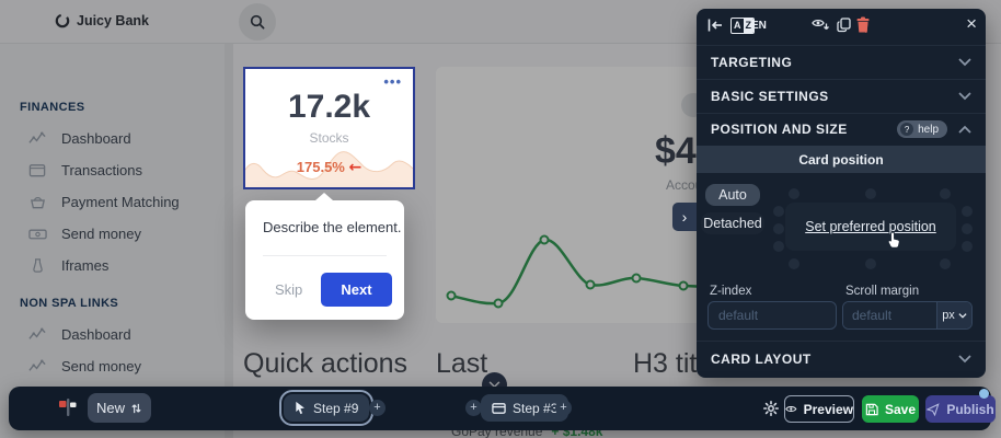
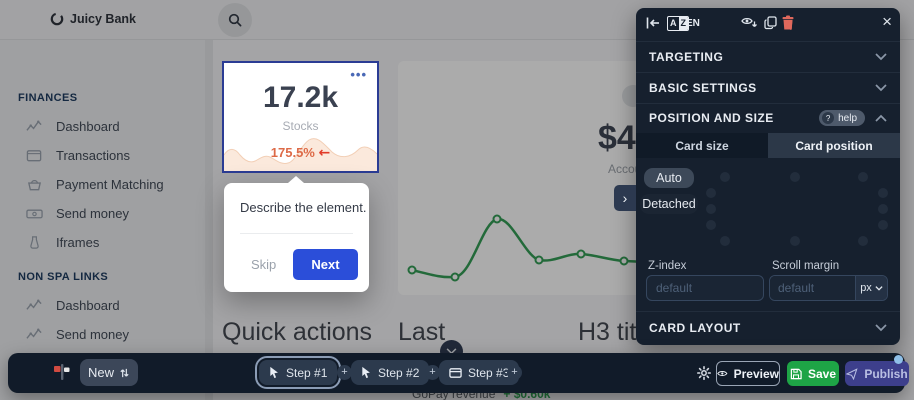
  Juicy Bank
  FINANCES
  Dashboard
  Transactions
  Payment Matching
  Send money
  Iframes
  NON SPA LINKS
  Dashboard
  Send money
  $4
  Acco
  Quick actions
  Last
  H3 tit
- GoPay revenue + $1.48k
+ GoPay revenue + $0.60k
  •••
  17.2k
  Stocks
  175.5% ←
  Describe the element.
  Skip
  Next
  ›
  A
  Z
  EN
  ×
  TARGETING
  BASIC SETTINGS
  POSITION AND SIZE
  ?
  help
+ Card size
  Card position
  Auto
  Detached
- Set preferred position
  Z-index
  default
  Scroll margin
  default
  px
  CARD LAYOUT
  New
- Step #9
+ Step #1
  +
+ Step #2
  +
  Step #
  +
  Preview
  Save
  Publish
